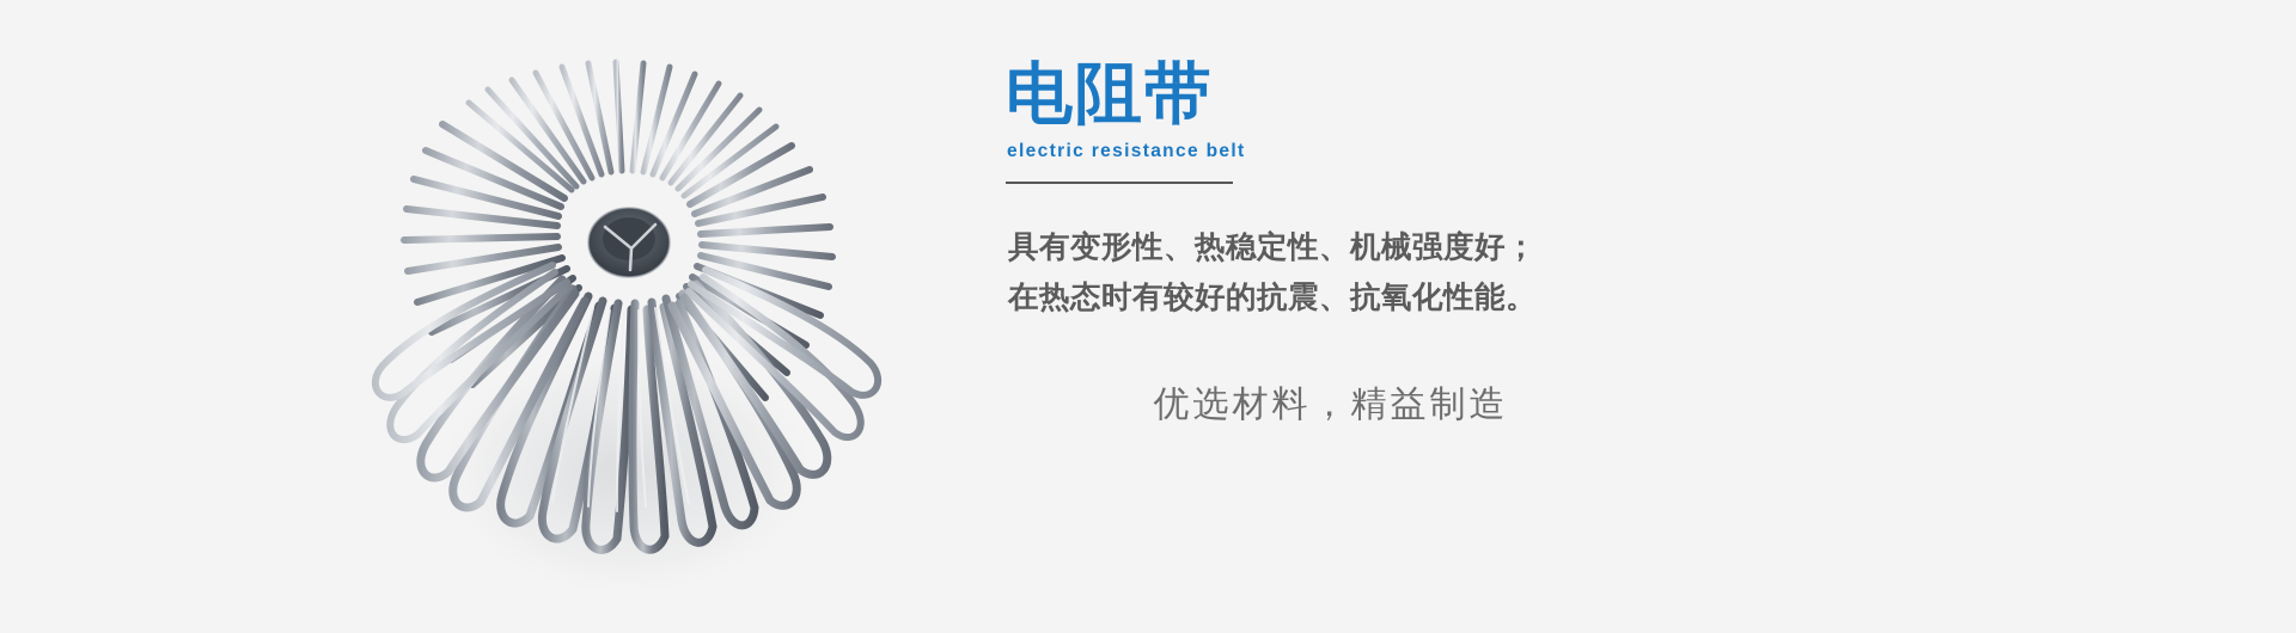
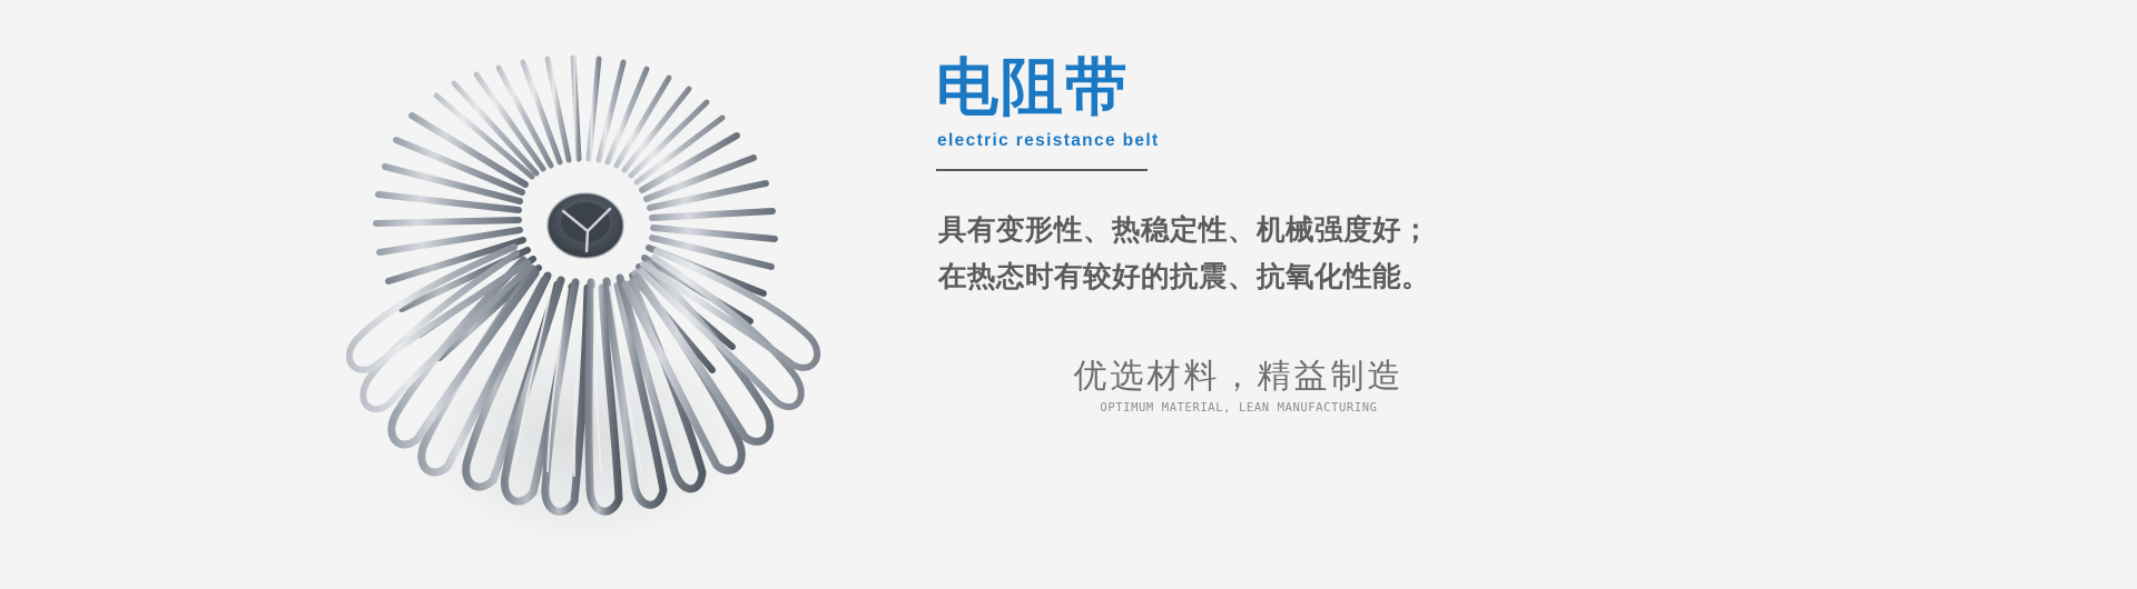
  电阻带
  electric resistance belt
  具有变形性、热稳定性、机械强度好；
  在热态时有较好的抗震、抗氧化性能。
  优选材料，精益制造
+ OPTIMUM MATERIAL, LEAN MANUFACTURING
